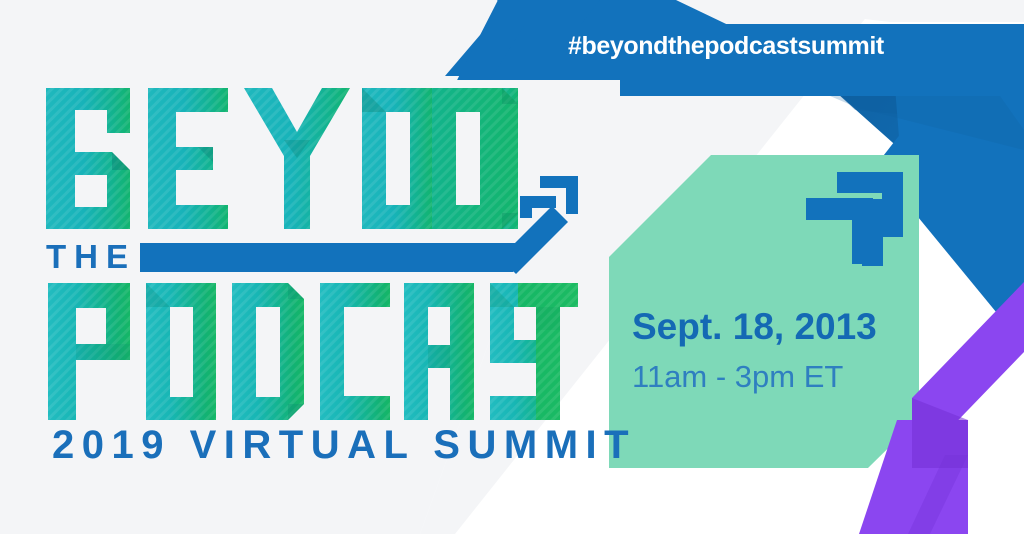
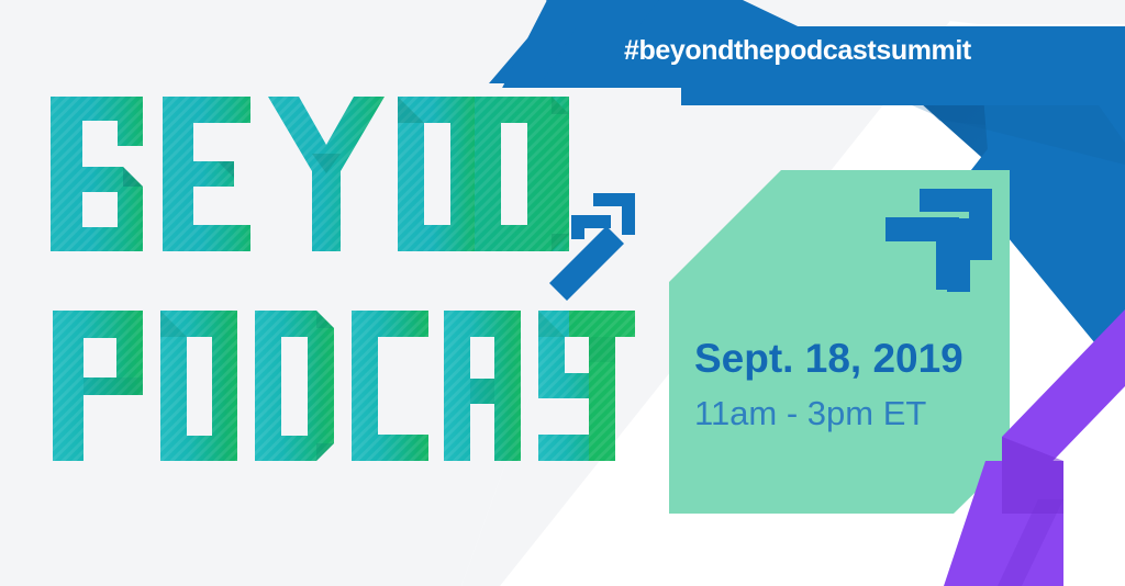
  #beyondthepodcastsummit
- Sept. 18, 2013
+ Sept. 18, 2019
  11am - 3pm ET
- THE
- 2019 VIRTUAL SUMMIT
